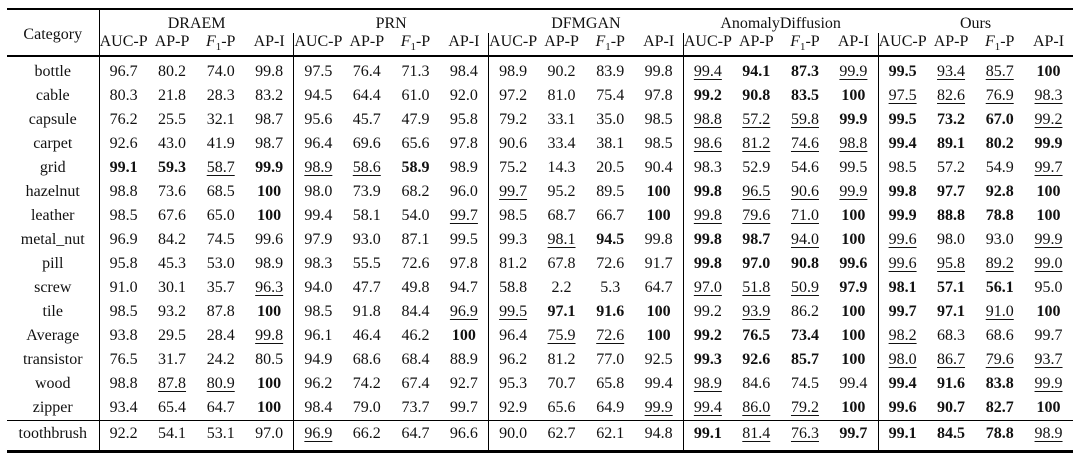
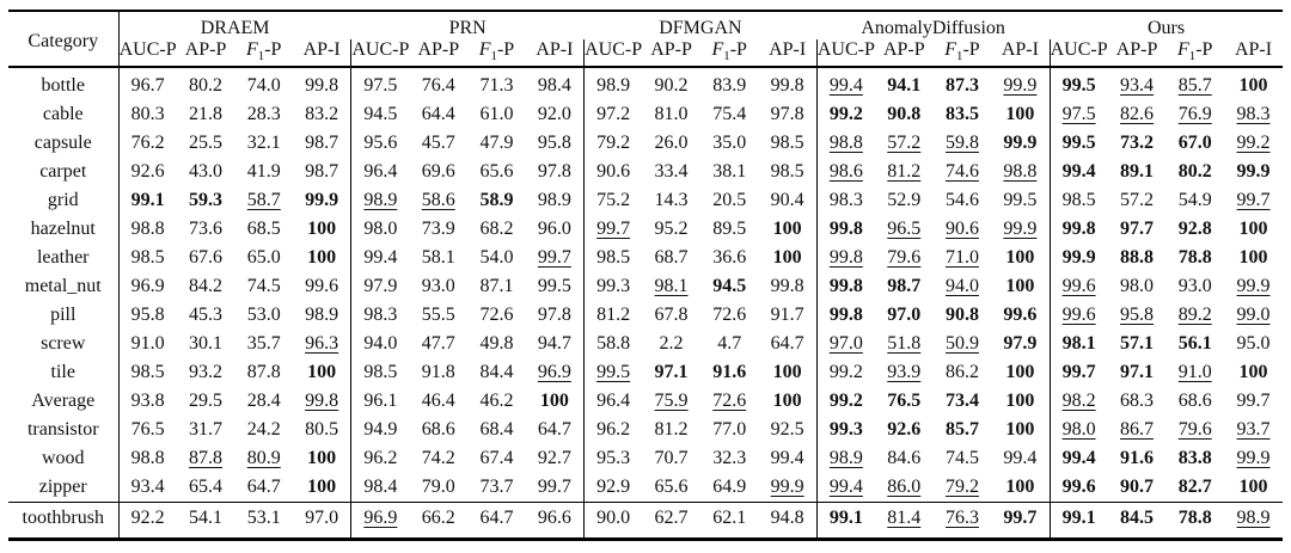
  Category	DRAEM	PRN	DFMGAN	AnomalyDiffusion	Ours
  AUC-P	AP-P	F1-P	AP-I	AUC-P	AP-P	F1-P	AP-I	AUC-P	AP-P	F1-P	AP-I	AUC-P	AP-P	F1-P	AP-I	AUC-P	AP-P	F1-P	AP-I
  bottle	96.7	80.2	74.0	99.8	97.5	76.4	71.3	98.4	98.9	90.2	83.9	99.8	99.4	94.1	87.3	99.9	99.5	93.4	85.7	100
  cable	80.3	21.8	28.3	83.2	94.5	64.4	61.0	92.0	97.2	81.0	75.4	97.8	99.2	90.8	83.5	100	97.5	82.6	76.9	98.3
- capsule	76.2	25.5	32.1	98.7	95.6	45.7	47.9	95.8	79.2	33.1	35.0	98.5	98.8	57.2	59.8	99.9	99.5	73.2	67.0	99.2
+ capsule	76.2	25.5	32.1	98.7	95.6	45.7	47.9	95.8	79.2	26.0	35.0	98.5	98.8	57.2	59.8	99.9	99.5	73.2	67.0	99.2
  carpet	92.6	43.0	41.9	98.7	96.4	69.6	65.6	97.8	90.6	33.4	38.1	98.5	98.6	81.2	74.6	98.8	99.4	89.1	80.2	99.9
  grid	99.1	59.3	58.7	99.9	98.9	58.6	58.9	98.9	75.2	14.3	20.5	90.4	98.3	52.9	54.6	99.5	98.5	57.2	54.9	99.7
  hazelnut	98.8	73.6	68.5	100	98.0	73.9	68.2	96.0	99.7	95.2	89.5	100	99.8	96.5	90.6	99.9	99.8	97.7	92.8	100
- leather	98.5	67.6	65.0	100	99.4	58.1	54.0	99.7	98.5	68.7	66.7	100	99.8	79.6	71.0	100	99.9	88.8	78.8	100
+ leather	98.5	67.6	65.0	100	99.4	58.1	54.0	99.7	98.5	68.7	36.6	100	99.8	79.6	71.0	100	99.9	88.8	78.8	100
  metal_nut	96.9	84.2	74.5	99.6	97.9	93.0	87.1	99.5	99.3	98.1	94.5	99.8	99.8	98.7	94.0	100	99.6	98.0	93.0	99.9
  pill	95.8	45.3	53.0	98.9	98.3	55.5	72.6	97.8	81.2	67.8	72.6	91.7	99.8	97.0	90.8	99.6	99.6	95.8	89.2	99.0
- screw	91.0	30.1	35.7	96.3	94.0	47.7	49.8	94.7	58.8	2.2	5.3	64.7	97.0	51.8	50.9	97.9	98.1	57.1	56.1	95.0
+ screw	91.0	30.1	35.7	96.3	94.0	47.7	49.8	94.7	58.8	2.2	4.7	64.7	97.0	51.8	50.9	97.9	98.1	57.1	56.1	95.0
  tile	98.5	93.2	87.8	100	98.5	91.8	84.4	96.9	99.5	97.1	91.6	100	99.2	93.9	86.2	100	99.7	97.1	91.0	100
  Average	93.8	29.5	28.4	99.8	96.1	46.4	46.2	100	96.4	75.9	72.6	100	99.2	76.5	73.4	100	98.2	68.3	68.6	99.7
- transistor	76.5	31.7	24.2	80.5	94.9	68.6	68.4	88.9	96.2	81.2	77.0	92.5	99.3	92.6	85.7	100	98.0	86.7	79.6	93.7
+ transistor	76.5	31.7	24.2	80.5	94.9	68.6	68.4	64.7	96.2	81.2	77.0	92.5	99.3	92.6	85.7	100	98.0	86.7	79.6	93.7
- wood	98.8	87.8	80.9	100	96.2	74.2	67.4	92.7	95.3	70.7	65.8	99.4	98.9	84.6	74.5	99.4	99.4	91.6	83.8	99.9
+ wood	98.8	87.8	80.9	100	96.2	74.2	67.4	92.7	95.3	70.7	32.3	99.4	98.9	84.6	74.5	99.4	99.4	91.6	83.8	99.9
  zipper	93.4	65.4	64.7	100	98.4	79.0	73.7	99.7	92.9	65.6	64.9	99.9	99.4	86.0	79.2	100	99.6	90.7	82.7	100
  toothbrush	92.2	54.1	53.1	97.0	96.9	66.2	64.7	96.6	90.0	62.7	62.1	94.8	99.1	81.4	76.3	99.7	99.1	84.5	78.8	98.9
